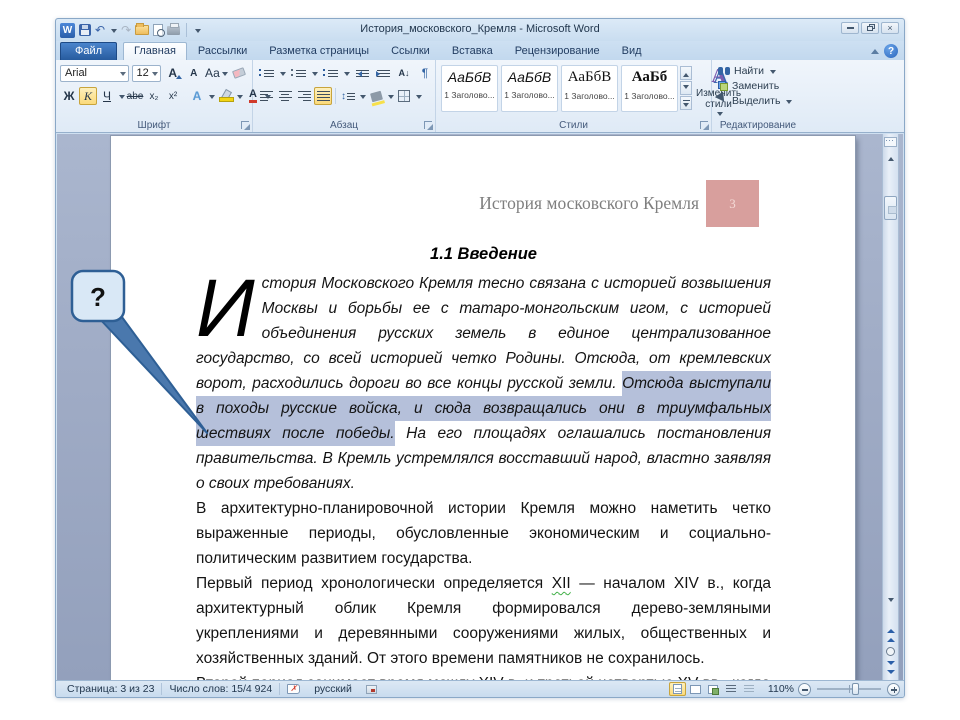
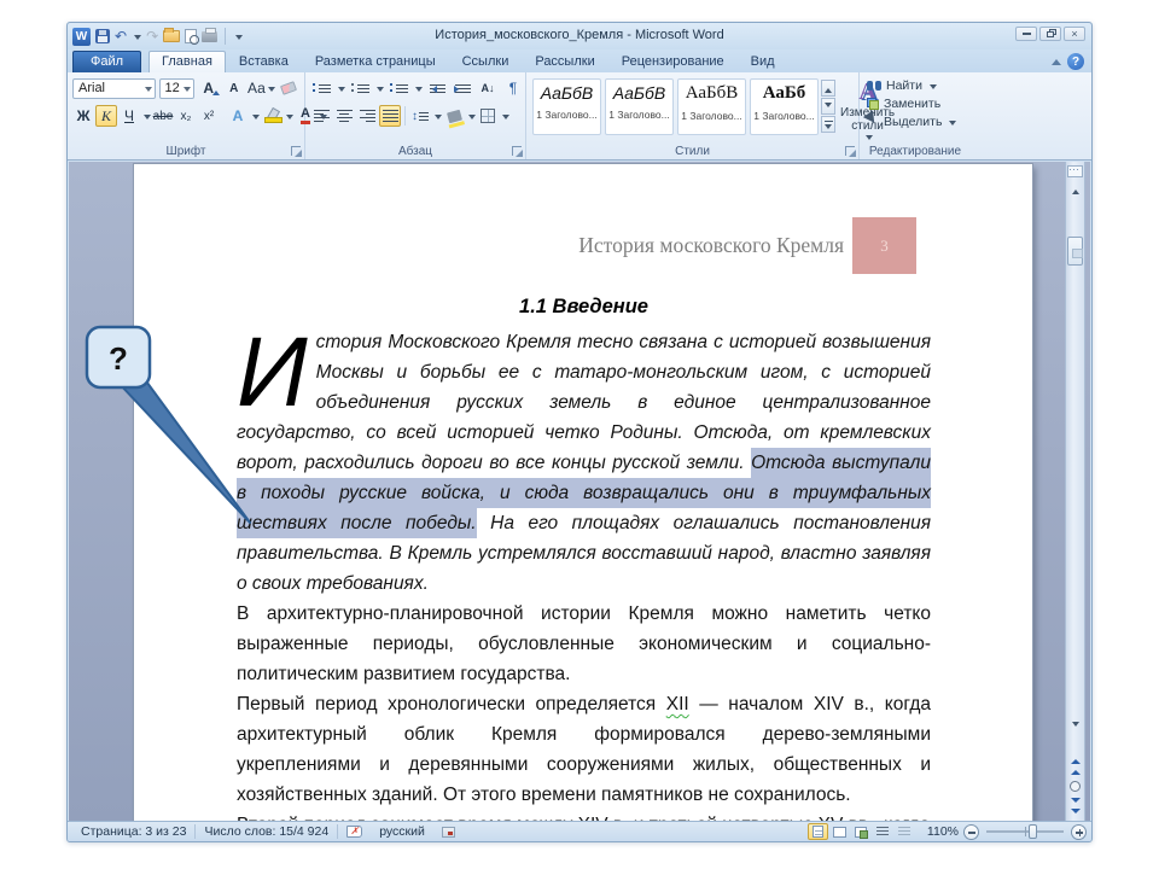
  W
  ↶
  ↷
  История_московского_Кремля - Microsoft Word
  ×
  Файл
  Главная
- Рассылки
+ Вставка
  Разметка страницы
  Ссылки
- Вставка
+ Рассылки
  Рецензирование
  Вид
  ?
  Arial
  12
  А
  А
  Аа
  Ж
  К
  Ч
  abe
  x₂
  x²
  А
  А
  Шрифт
  А↓
  ¶
  ↕
  Абзац
  АаБбВ
  1 Заголово...
  АаБбВ
  1 Заголово...
  АаБбВ
  1 Заголово...
  АаБб
  1 Заголово...
  А
  Изменить стили
  Стили
  Найти
  Заменить
  Выделить
  Редактирование
  История московского Кремля
  3
  1.1 Введение
  И
  стория Московского Кремля тесно связана с историей возвышения Москвы и борьбы ее с татаро-монгольским игом, с историей объединения русских земель в единое централизованное государство, со всей историей четко Родины. Отсюда, от кремлевских ворот, расходились дороги во все концы русской земли. Отсюда выступали в походы русские войска, и сюда возвращались они в триумфальных шествиях после победы. На его площадях оглашались постановления правительства. В Кремль устремлялся восставший народ, властно заявляя о своих требованиях.
  В архитектурно-планировочной истории Кремля можно наметить четко выраженные периоды, обусловленные экономическим и социально-политическим развитием государства.
  Первый период хронологически определяется XII — началом XIV в., когда архитектурный облик Кремля формировался дерево-земляными укреплениями и деревянными сооружениями жилых, общественных и хозяйственных зданий. От этого времени памятников не сохранилось.
  Страница: 3 из 23
  Число слов: 15/4 924
  ✗
  русский
  110%
  ?
